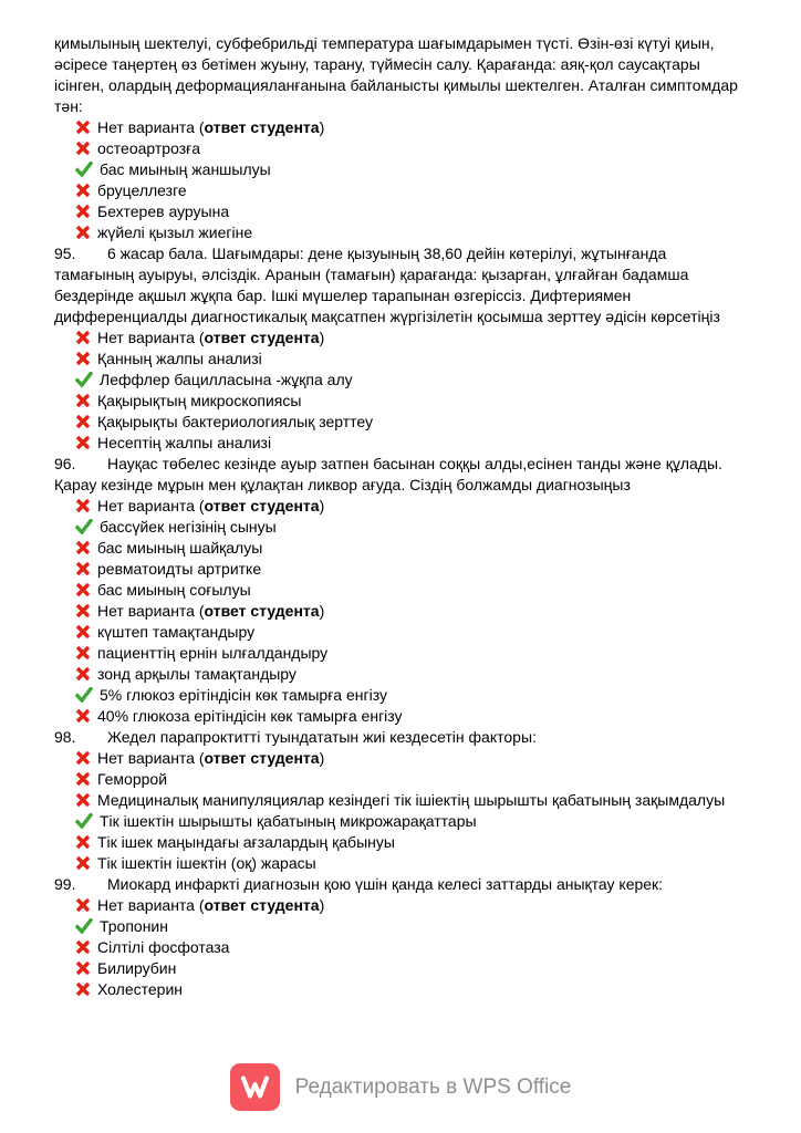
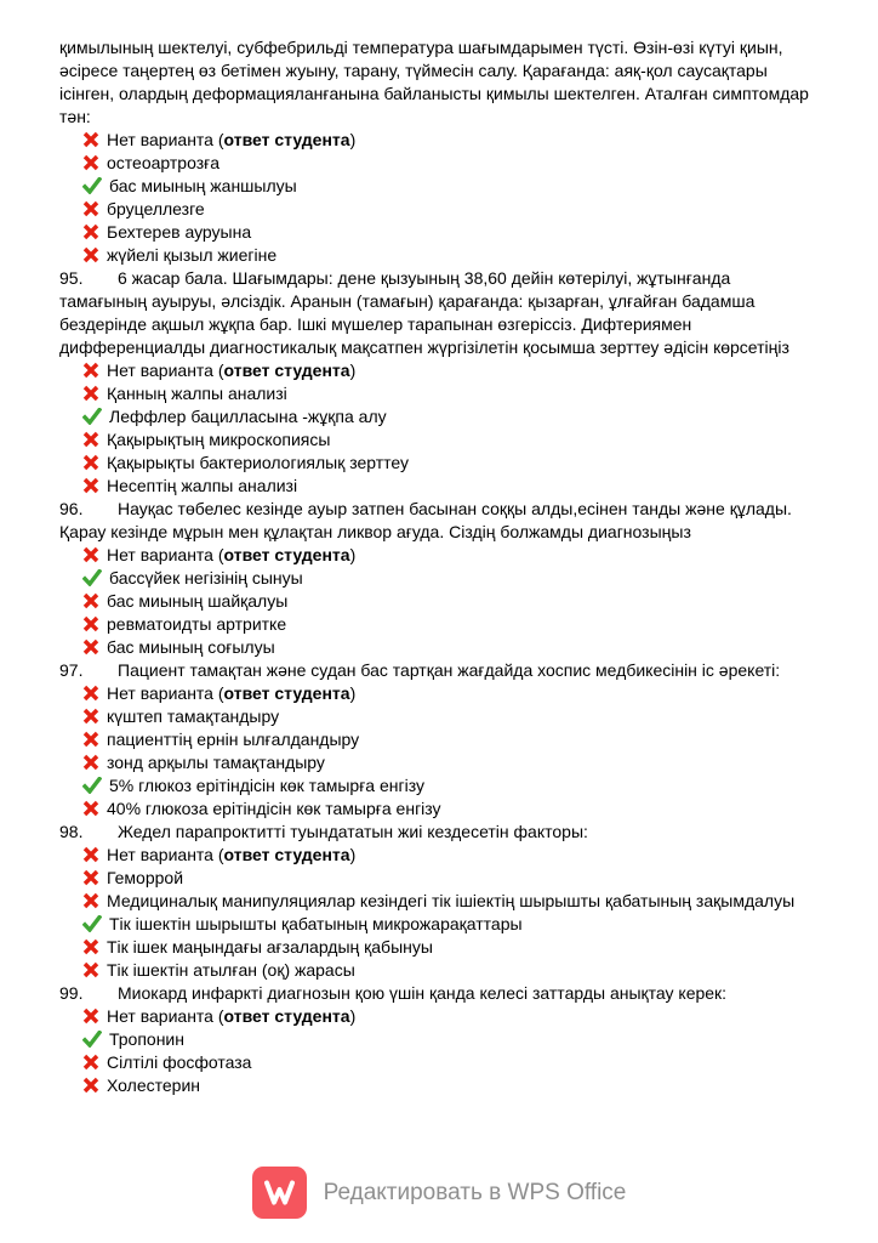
  қимылының шектелуі, субфебрильді температура шағымдарымен түсті. Өзін-өзі күтуі қиын, әсіресе таңертең өз бетімен жуыну, тарану, түймесін салу. Қарағанда: аяқ-қол саусақтары ісінген, олардың деформацияланғанына байланысты қимылы шектелген. Аталған симптомдар тән:
  Нет варианта (ответ студента)
  остеоартрозға
  бас миының жаншылуы
  бруцеллезге
  Бехтерев ауруына
  жүйелі қызыл жиегіне
  95. 6 жасар бала. Шағымдары: дене қызуының 38,60 дейін көтерілуі, жұтынғанда тамағының ауыруы, әлсіздік. Аранын (тамағын) қарағанда: қызарған, ұлғайған бадамша бездерінде ақшыл жұқпа бар. Ішкі мүшелер тарапынан өзгеріссіз. Дифтериямен дифференциалды диагностикалық мақсатпен жүргізілетін қосымша зерттеу әдісін көрсетіңіз
  Нет варианта (ответ студента)
  Қанның жалпы анализі
  Леффлер бацилласына -жұқпа алу
  Қақырықтың микроскопиясы
  Қақырықты бактериологиялық зерттеу
  Несептің жалпы анализі
  96. Науқас төбелес кезінде ауыр затпен басынан соққы алды,есінен танды және құлады. Қарау кезінде мұрын мен құлақтан ликвор ағуда. Сіздің болжамды диагнозыңыз
  Нет варианта (ответ студента)
  бассүйек негізінің сынуы
  бас миының шайқалуы
  ревматоидты артритке
  бас миының соғылуы
+ 97. Пациент тамақтан және судан бас тартқан жағдайда хоспис медбикесінін іс әрекеті:
  Нет варианта (ответ студента)
  күштеп тамақтандыру
  пациенттің ернін ылғалдандыру
  зонд арқылы тамақтандыру
  5% глюкоз ерітіндісін көк тамырға енгізу
  40% глюкоза ерітіндісін көк тамырға енгізу
  98. Жедел парапроктитті туындататын жиі кездесетін факторы:
  Нет варианта (ответ студента)
  Геморрой
  Медициналық манипуляциялар кезіндегі тік ішіектің шырышты қабатының зақымдалуы
  Тік ішектін шырышты қабатының микрожарақаттары
  Тік ішек маңындағы ағзалардың қабынуы
- Тік ішектін ішектін (оқ) жарасы
+ Тік ішектін атылған (оқ) жарасы
  99. Миокард инфаркті диагнозын қою үшін қанда келесі заттарды анықтау керек:
  Нет варианта (ответ студента)
  Тропонин
  Сілтілі фосфотаза
- Билирубин
  Холестерин
  Редактировать в WPS Office
